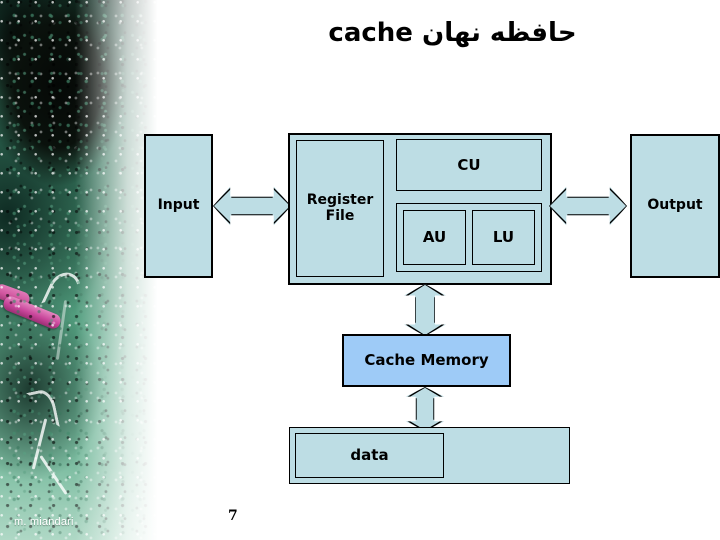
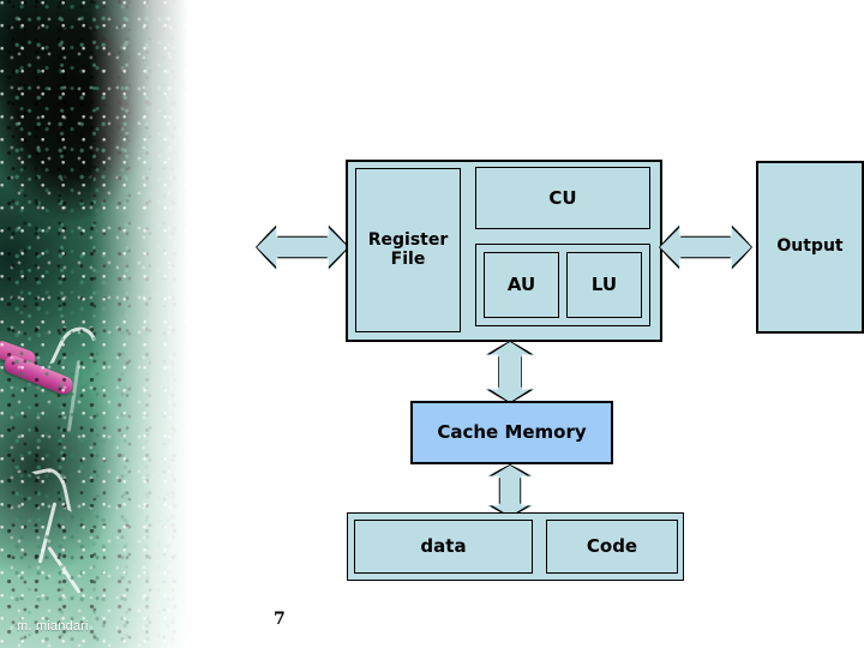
  m. miandari
- cache حافظه نهان
- Input
  Register
  File
  CU
  AU
  LU
  Output
  Cache Memory
  data
+ Code
  7
